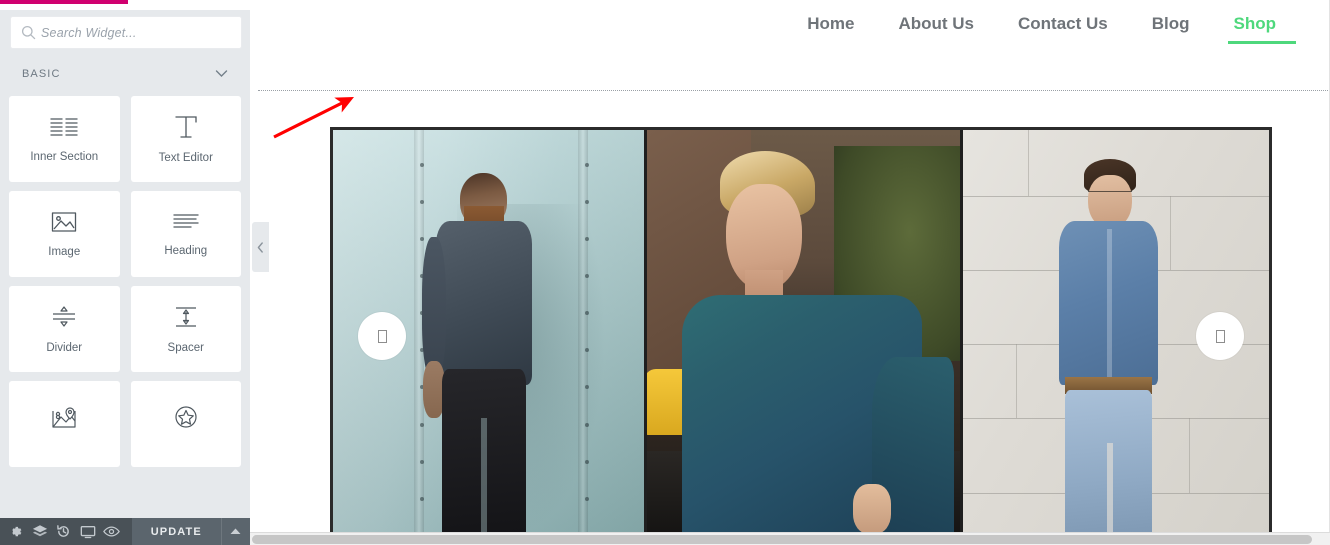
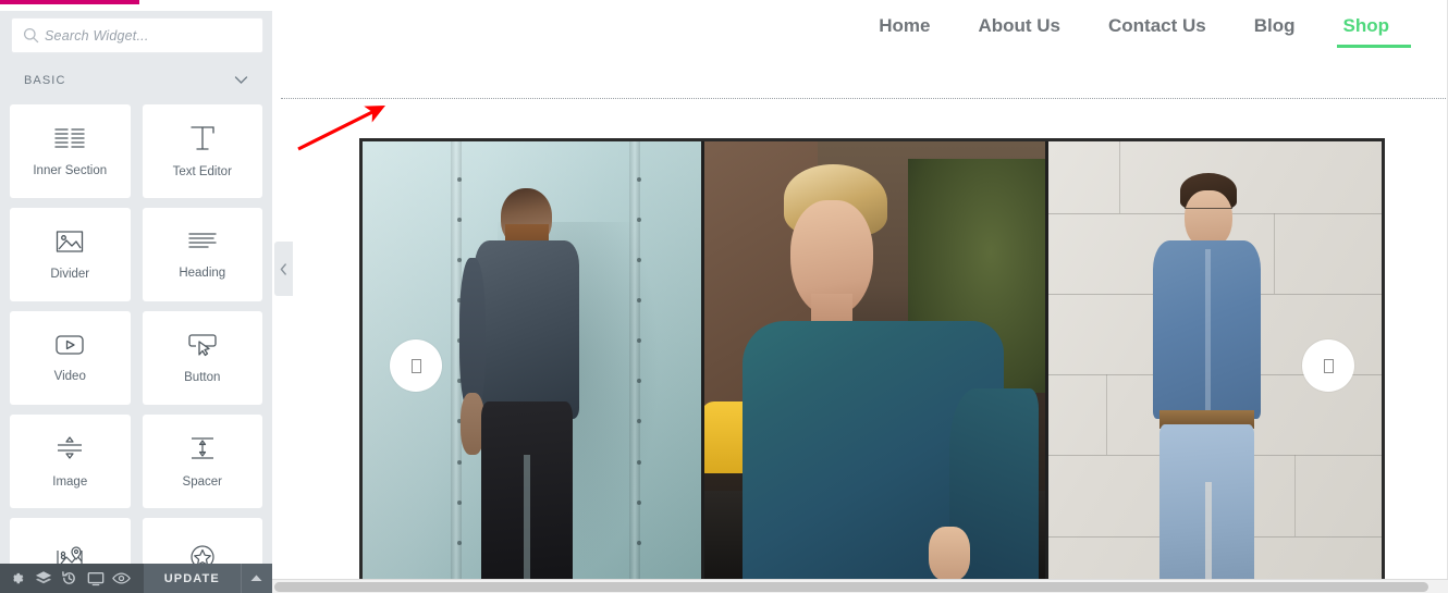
  Search Widget...
  BASIC
  Inner Section
  Text Editor
- Image
+ Divider
  Heading
+ Video
+ Button
- Divider
+ Image
  Spacer
  UPDATE
  Home
  About Us
  Contact Us
  Blog
  Shop
